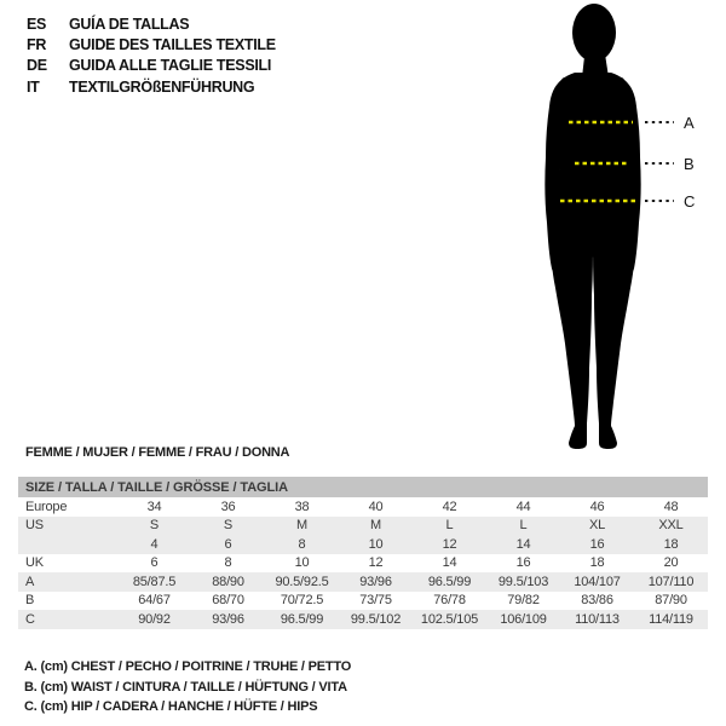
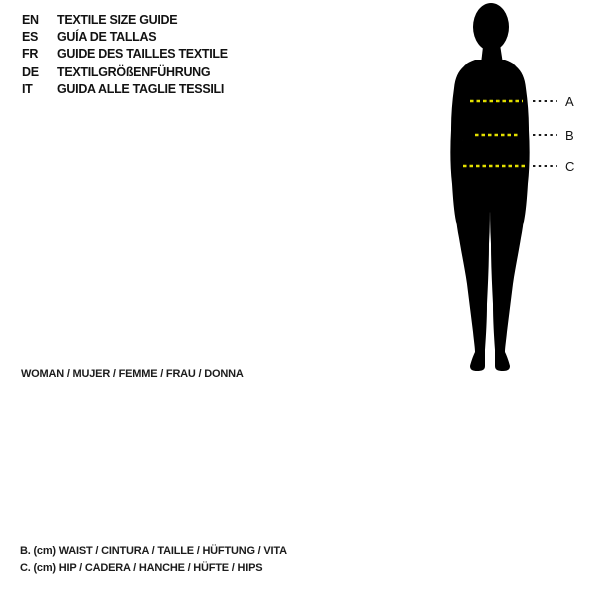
+ EN
+ TEXTILE SIZE GUIDE
  ES
  GUÍA DE TALLAS
  FR
  GUIDE DES TAILLES TEXTILE
  DE
- GUIDA ALLE TAGLIE TESSILI
+ TEXTILGRÖßENFÜHRUNG
  IT
- TEXTILGRÖßENFÜHRUNG
+ GUIDA ALLE TAGLIE TESSILI
  A
  B
  C
- FEMME / MUJER / FEMME / FRAU / DONNA
+ WOMAN / MUJER / FEMME / FRAU / DONNA
- SIZE / TALLA / TAILLE / GRÖSSE / TAGLIA
- Europe	34	36	38	40	42	44	46	48
- US	S	S	M	M	L	L	XL	XXL
- 	4	6	8	10	12	14	16	18
- UK	6	8	10	12	14	16	18	20
- A	85/87.5	88/90	90.5/92.5	93/96	96.5/99	99.5/103	104/107	107/110
- B	64/67	68/70	70/72.5	73/75	76/78	79/82	83/86	87/90
- C	90/92	93/96	96.5/99	99.5/102	102.5/105	106/109	110/113	114/119
- A. (cm) CHEST / PECHO / POITRINE / TRUHE / PETTO
  B. (cm) WAIST / CINTURA / TAILLE / HÜFTUNG / VITA
  C. (cm) HIP / CADERA / HANCHE / HÜFTE / HIPS
